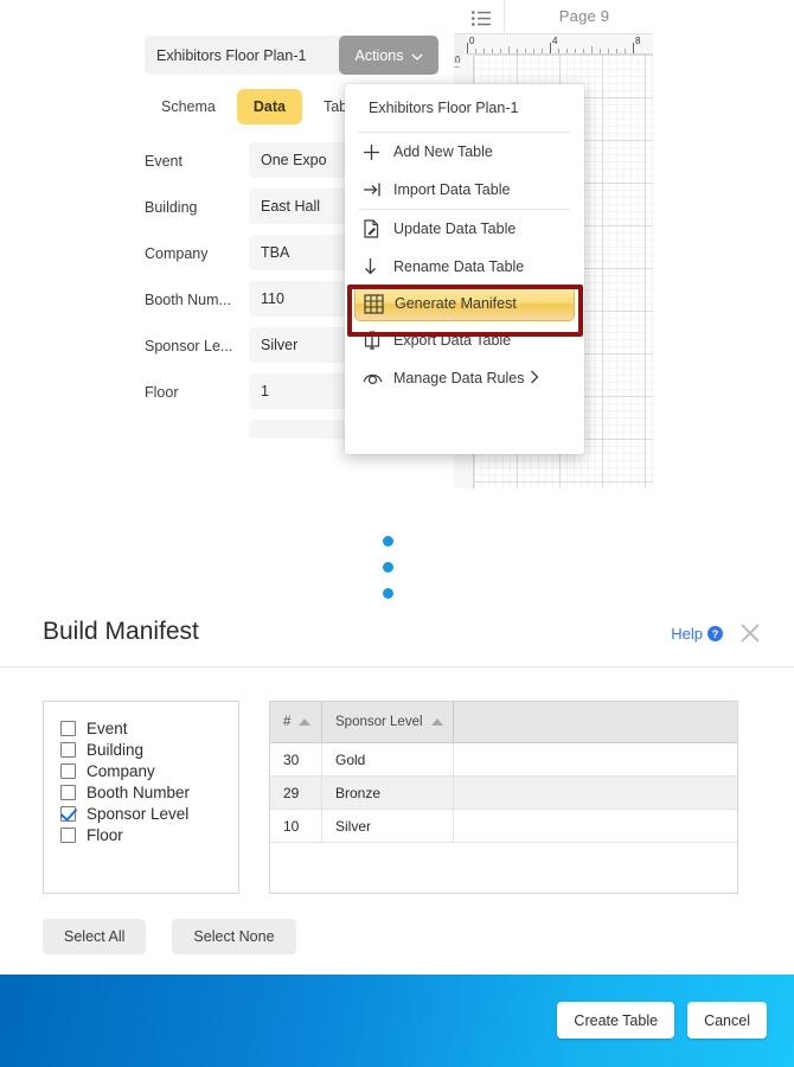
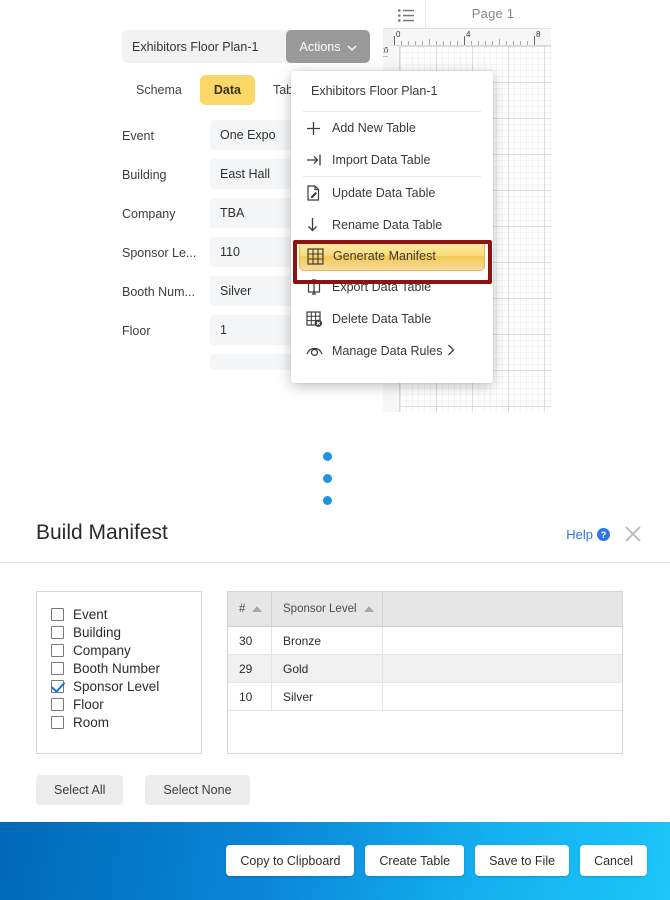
- Page 9
+ Page 1
  0
  4
  8
  0
  Exhibitors Floor Plan-1
  Actions
  Schema
  Data
  Event
  One Expo
  Building
  East Hall
  Company
  TBA
- Booth Num...
+ Sponsor Le...
  110
- Sponsor Le...
+ Booth Num...
  Silver
  Floor
  1
  Exhibitors Floor Plan-1
  Add New Table
  Import Data Table
  Update Data Table
  Rename Data Table
  Generate Manifest
  Export Data Table
+ Delete Data Table
  Manage Data Rules
  Build Manifest
  Help
  ?
  Event
  Building
  Company
  Booth Number
  Sponsor Level
  Floor
+ Room
  #
  Sponsor Level
  30
- Gold
+ Bronze
  29
- Bronze
+ Gold
  10
  Silver
  Select All
  Select None
+ Copy to Clipboard
  Create Table
+ Save to File
  Cancel
